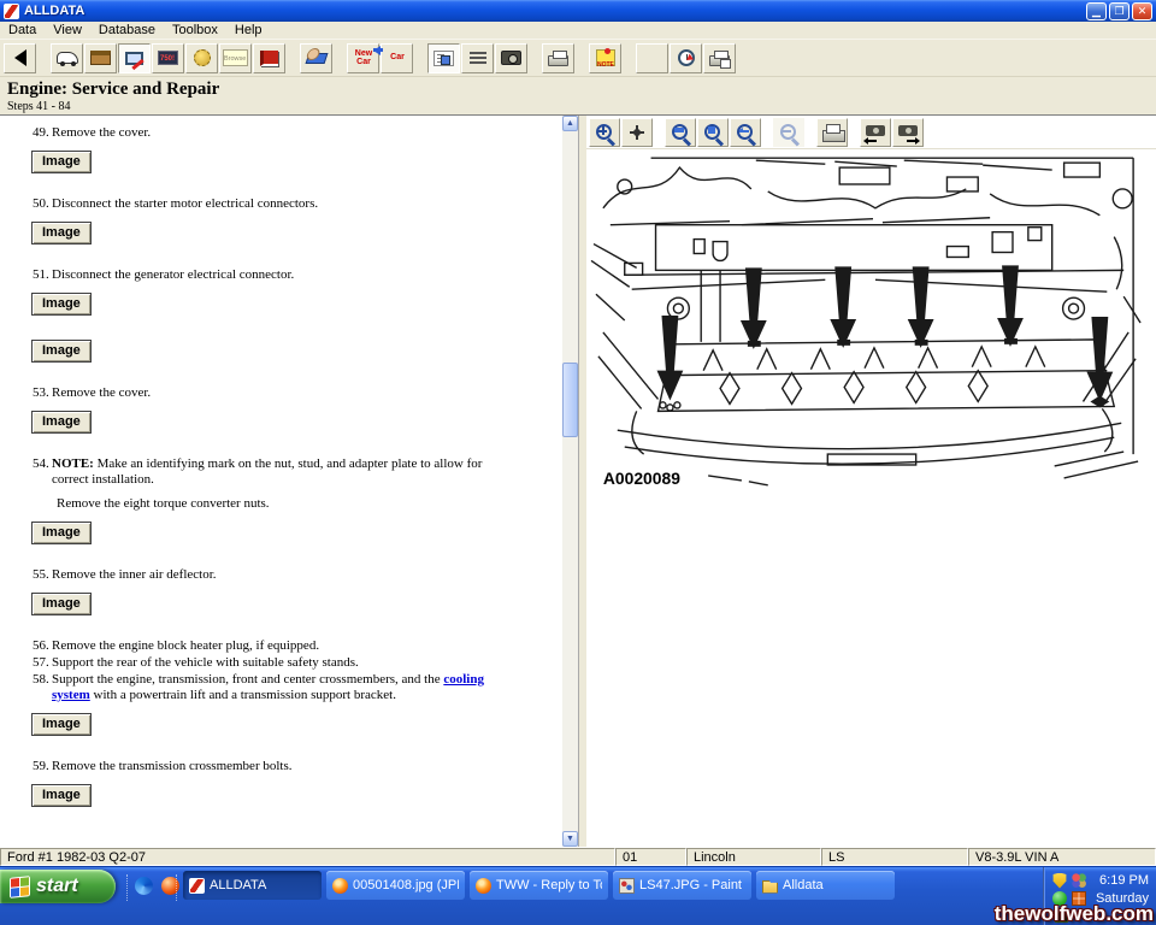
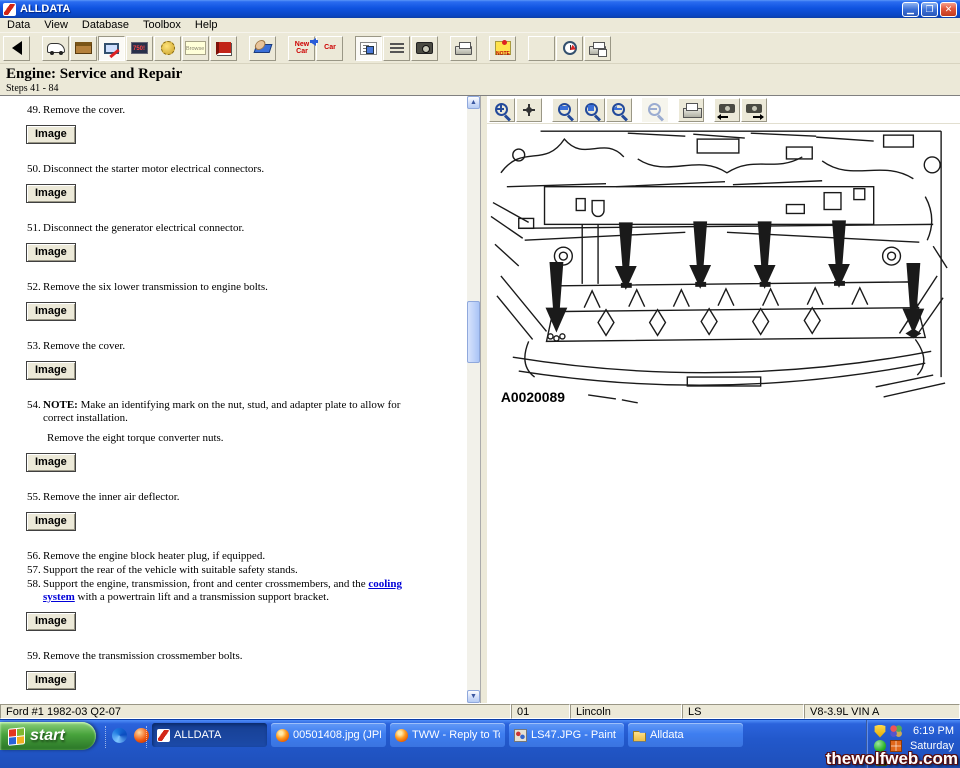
  ALLDATA
  ▁
  ❐
  ✕
  Data
  View
  Database
  Toolbox
  Help
  Engine: Service and Repair
  Steps 41 - 84
  49.
  Remove the cover.
  Image
  50.
  Disconnect the starter motor electrical connectors.
  Image
  51.
  Disconnect the generator electrical connector.
  Image
+ 52.
+ Remove the six lower transmission to engine bolts.
  Image
  53.
  Remove the cover.
  Image
  54.
  NOTE: Make an identifying mark on the nut, stud, and adapter plate to allow for correct installation.
  Remove the eight torque converter nuts.
  Image
  55.
  Remove the inner air deflector.
  Image
  56.
  Remove the engine block heater plug, if equipped.
  57.
  Support the rear of the vehicle with suitable safety stands.
  58.
  Support the engine, transmission, front and center crossmembers, and the cooling system with a powertrain lift and a transmission support bracket.
  Image
  59.
  Remove the transmission crossmember bolts.
  Image
  A0020089
  Ford #1 1982-03 Q2-07
  01
  Lincoln
  LS
  V8-3.9L VIN A
  start
  ALLDATA
  00501408.jpg (JP
  LS47.JPG - Paint
  Alldata
  6:19 PM
  Saturday
  thewolfweb.com
